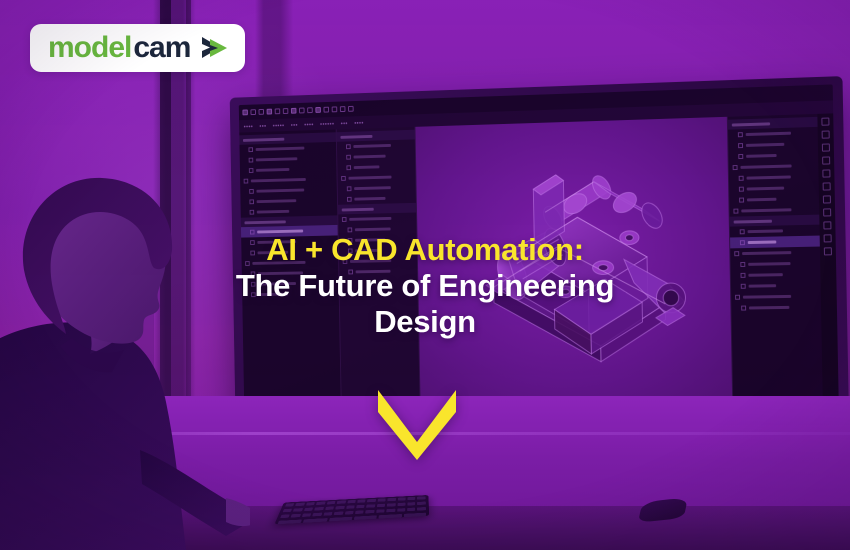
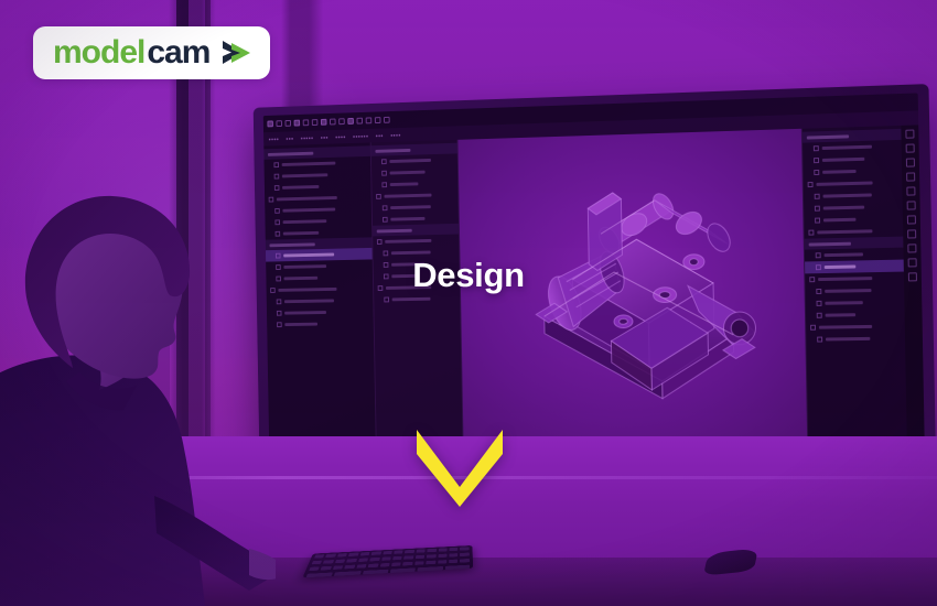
- AI + CAD Automation:
- The Future of Engineering
  Design
